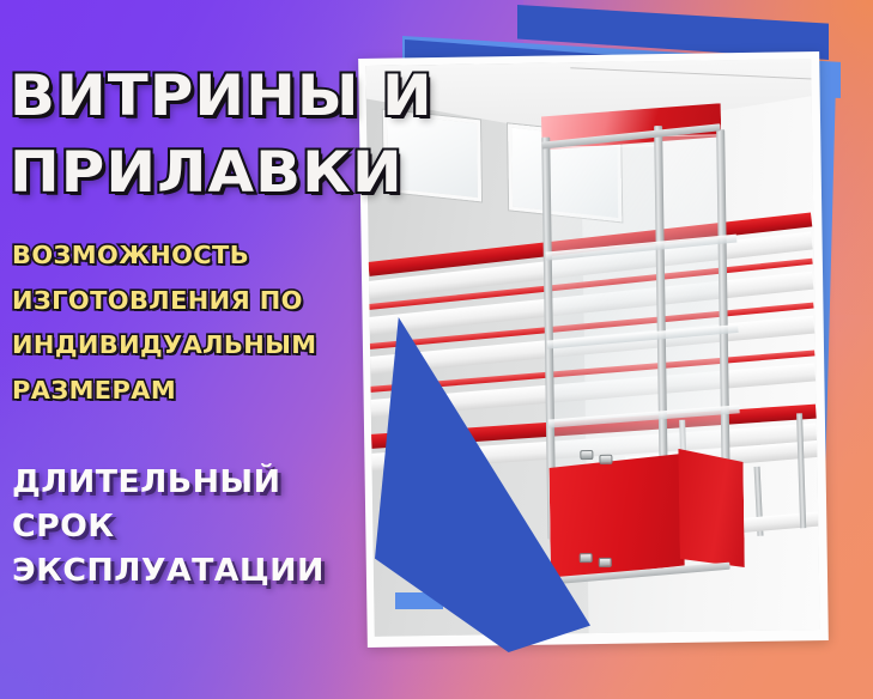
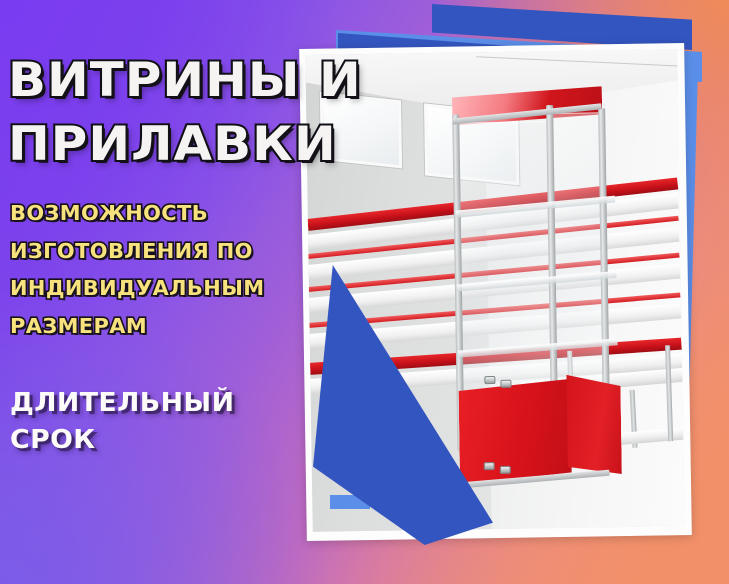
  ВИТРИНЫ И
  ПРИЛАВКИ
  ВОЗМОЖНОСТЬ
  ИЗГОТОВЛЕНИЯ ПО
  ИНДИВИДУАЛЬНЫМ
  РАЗМЕРАМ
  ДЛИТЕЛЬНЫЙ
  СРОК
- ЭКСПЛУАТАЦИИ
